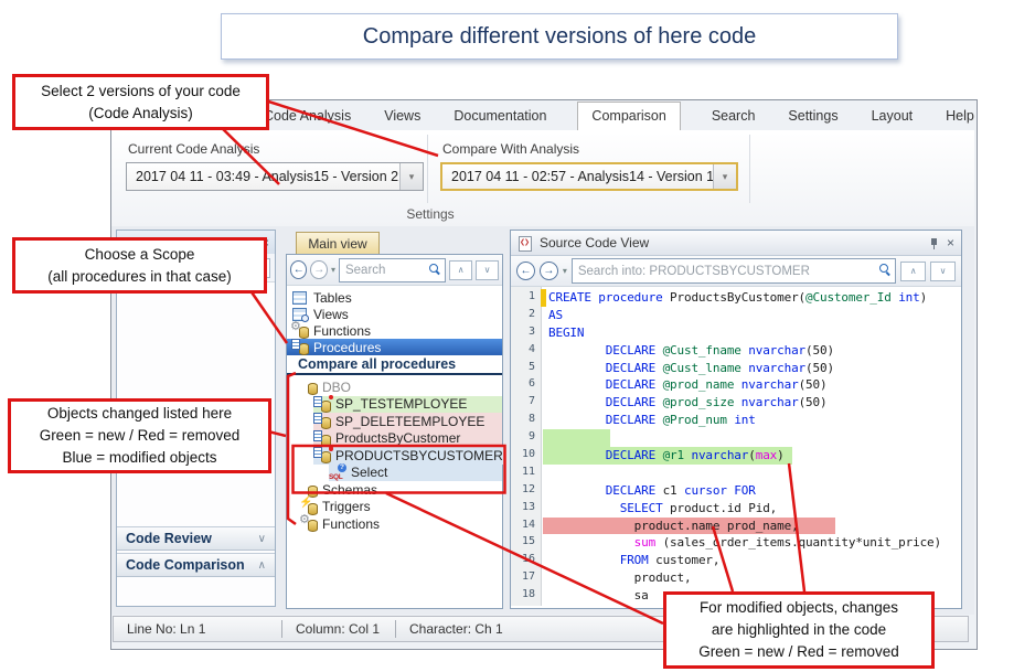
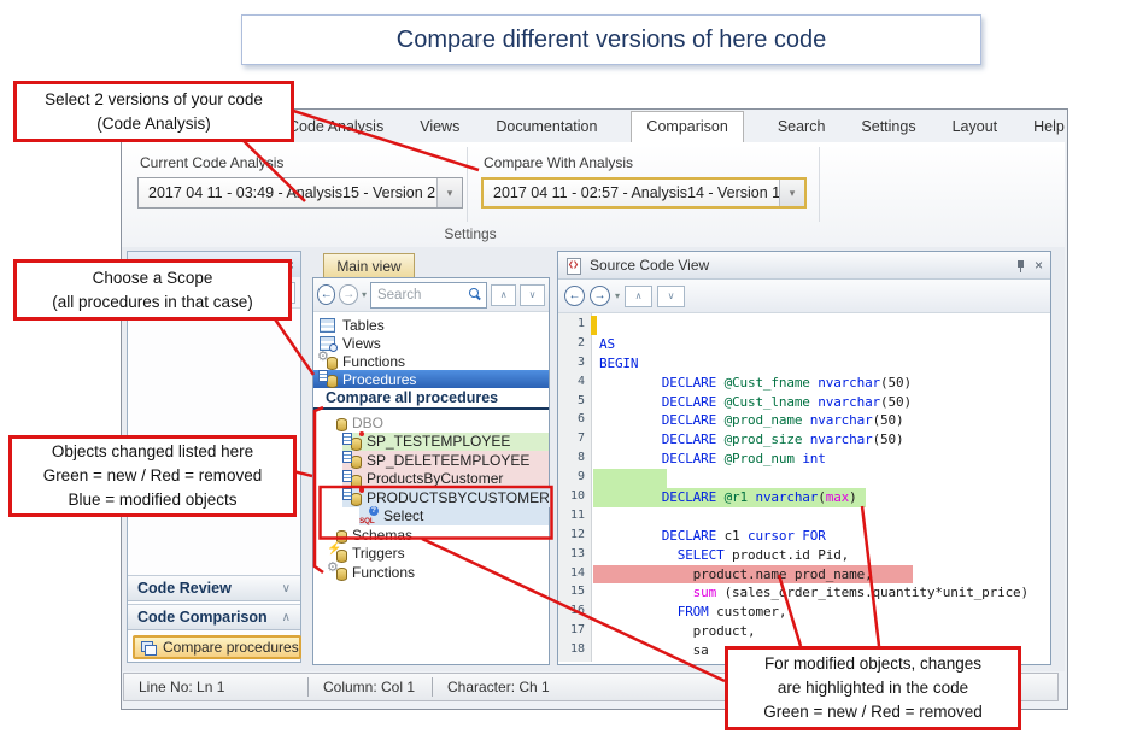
  Compare different versions of here code
  ode Aalysis
  Views
  Documentation
  Comparison
  Search
  Settings
  Layout
  Help
  Current Code Analysis
  Compare With Analysis
  2017 04 11 - 03:49 - Analysis15 - Version 2
  ▾
  2017 04 11 - 02:57 - Analysis14 - Version 1
  ▾
  Settings
  Code Review
  ∨
  Code Comparison
  ∧
+ Compare procedures
  Main view
  ←
  →
  ▾
  Search
  ∧
  ∨
  Tables
  Views
  Functions
  Procedures
  Compare all procedures
  DBO
  SP_TESTEMPLOYEE
  SP_DELETEEMPLOYEE
  ProductsByCustomer
  PRODUCTSBYCUSTOMER
  Select
  Schemas
  Triggers
  Functions
  Source Code View
  ×
  ←
  →
  ▾
- Search into: PRODUCTSBYCUSTOMER
  ∧
  ∨
  1
- CREATE procedure ProductsByCustomer(@Customer_Id int)
  2
  AS
  3
  BEGIN
  4
  DECLARE @Cust_fname nvarchar(50)
  5
  DECLARE @Cust_lname nvarchar(50)
  6
  DECLARE @prod_name nvarchar(50)
  7
  DECLARE @prod_size nvarchar(50)
  8
  DECLARE @Prod_num int
  9
  10
  DECLARE @r1 nvarchar(max)
  11
  12
  DECLARE c1 cursor FOR
  13
  SELECT product.id Pid,
  14
  product.name prod_name,
  15
  sum (sales_order_items.quantity*unit_price)
  FROM customer,
  17
  product,
  18
  sa
  Line No: Ln 1
  Column: Col 1
  Character: Ch 1
  Select 2 versions of your code
  (Code Analysis)
  Choose a Scope
  (all procedures in that case)
  Objects changed listed here
  Green = new / Red = removed
  Blue = modified objects
  For modified objects, changes
  are highlighted in the code
  Green = new / Red = removed
